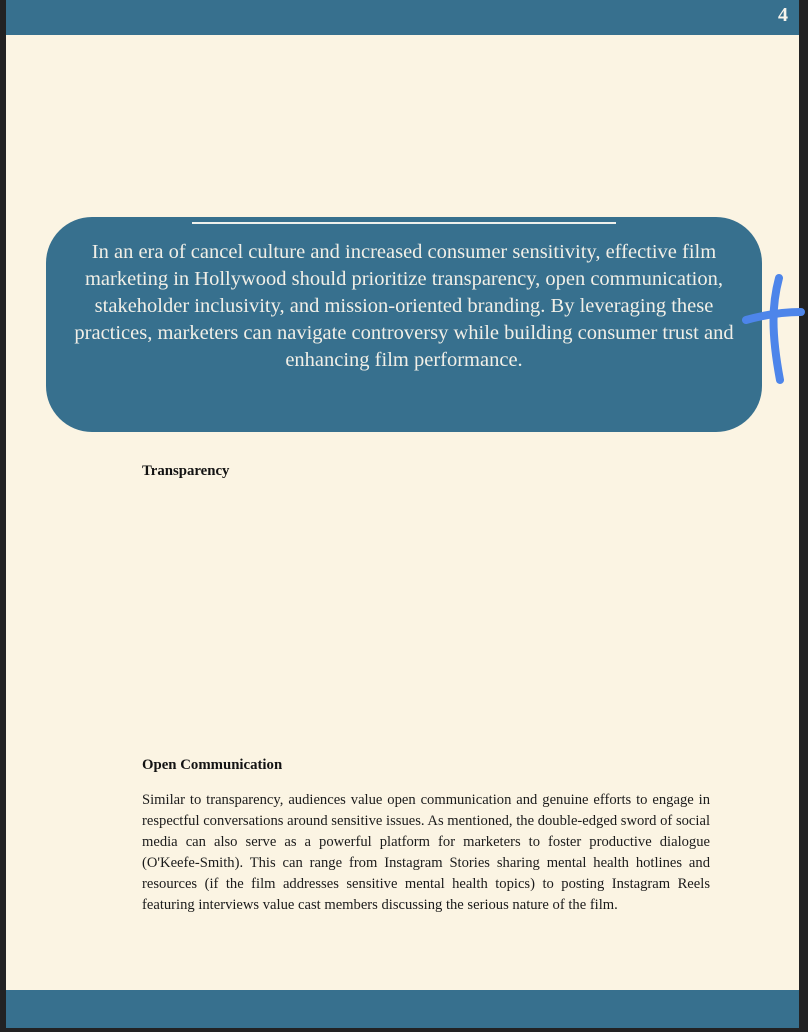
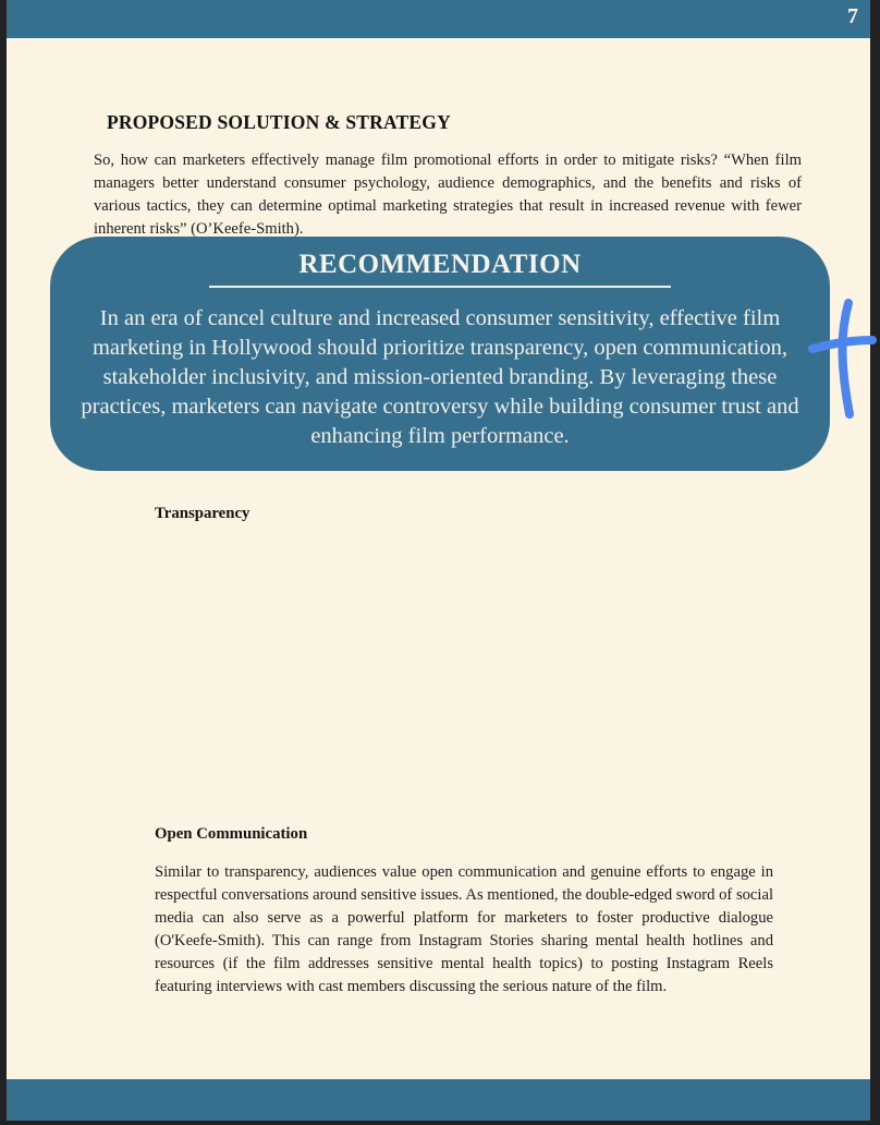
- 4
+ 7
+ PROPOSED SOLUTION & STRATEGY
+ So, how can marketers effectively manage film promotional efforts in order to mitigate risks? “When film managers better understand consumer psychology, audience demographics, and the benefits and risks of various tactics, they can determine optimal marketing strategies that result in increased revenue with fewer inherent risks” (O’Keefe-Smith).
+ RECOMMENDATION
  In an era of cancel culture and increased consumer sensitivity, effective film marketing in Hollywood should prioritize transparency, open communication, stakeholder inclusivity, and mission-oriented branding. By leveraging these practices, marketers can navigate controversy while building consumer trust and enhancing film performance.
  Transparency
  Open Communication
- Similar to transparency, audiences value open communication and genuine efforts to engage in respectful conversations around sensitive issues. As mentioned, the double-edged sword of social media can also serve as a powerful platform for marketers to foster productive dialogue (O'Keefe-Smith). This can range from Instagram Stories sharing mental health hotlines and resources (if the film addresses sensitive mental health topics) to posting Instagram Reels featuring interviews value cast members discussing the serious nature of the film.
+ Similar to transparency, audiences value open communication and genuine efforts to engage in respectful conversations around sensitive issues. As mentioned, the double-edged sword of social media can also serve as a powerful platform for marketers to foster productive dialogue (O'Keefe-Smith). This can range from Instagram Stories sharing mental health hotlines and resources (if the film addresses sensitive mental health topics) to posting Instagram Reels featuring interviews with cast members discussing the serious nature of the film.
